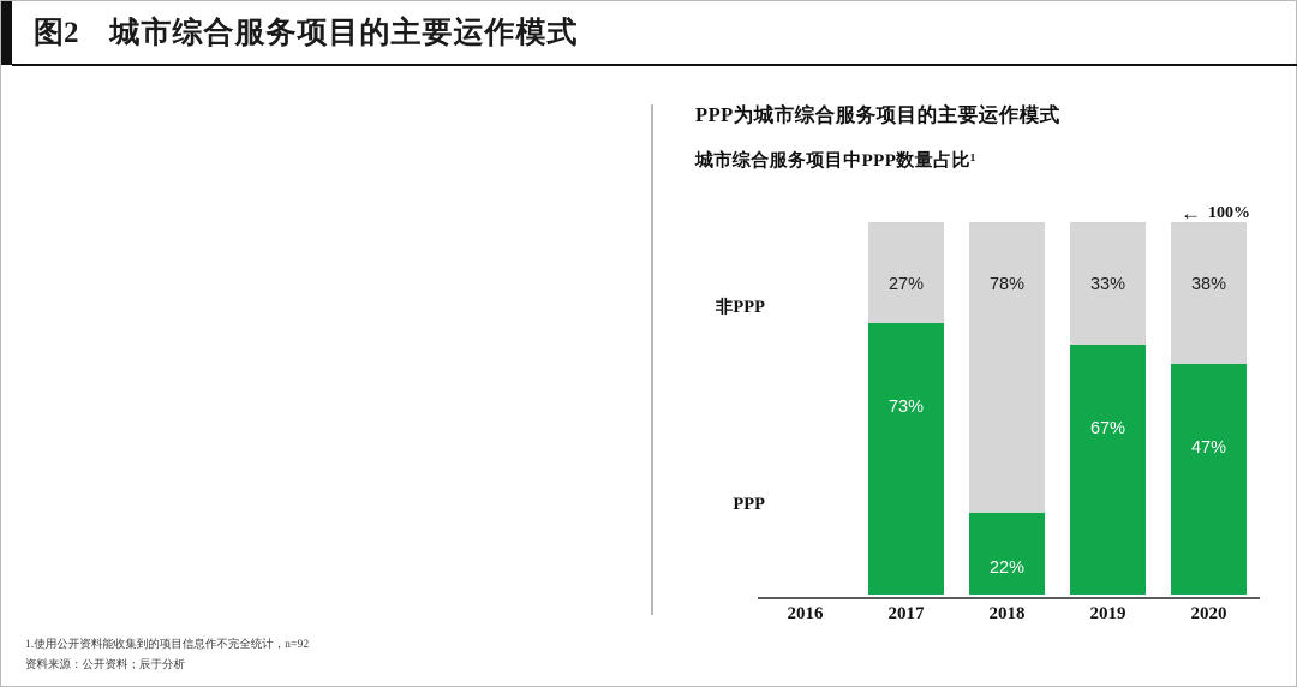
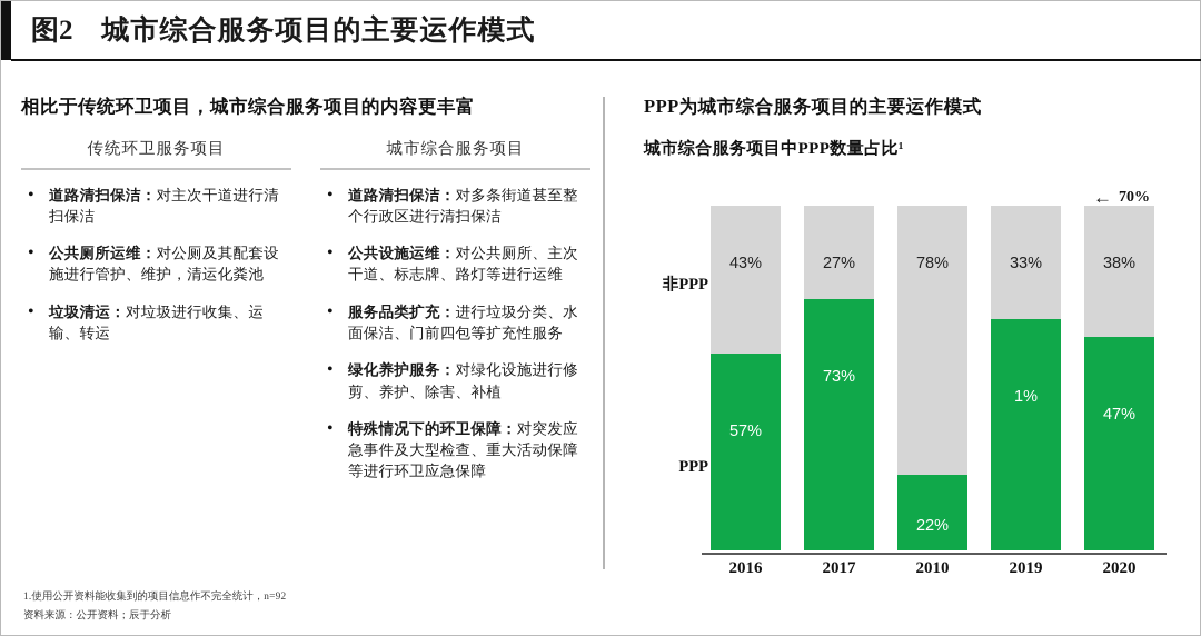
  图2
  城市综合服务项目的主要运作模式
+ 相比于传统环卫项目，城市综合服务项目的内容更丰富
+ 传统环卫服务项目
+ 道路清扫保洁：对主次干道进行清扫保洁
+ 公共厕所运维：对公厕及其配套设施进行管护、维护，清运化粪池
+ 垃圾清运：对垃圾进行收集、运输、转运
+ 城市综合服务项目
+ 道路清扫保洁：对多条街道甚至整个行政区进行清扫保洁
+ 公共设施运维：对公共厕所、主次干道、标志牌、路灯等进行运维
+ 服务品类扩充：进行垃圾分类、水面保洁、门前四包等扩充性服务
+ 绿化养护服务：对绿化设施进行修剪、养护、除害、补植
+ 特殊情况下的环卫保障：对突发应急事件及大型检查、重大活动保障等进行环卫应急保障
  PPP为城市综合服务项目的主要运作模式
  城市综合服务项目中PPP数量占比¹
  非PPP
  PPP
  ←
- 100%
+ 70%
+ 43%
+ 57%
  27%
  73%
  78%
  22%
  33%
- 67%
+ 1%
  38%
  47%
  2016
  2017
- 2018
+ 2010
  2019
  2020
  1.使用公开资料能收集到的项目信息作不完全统计，n=92
  资料来源：公开资料；辰于分析
